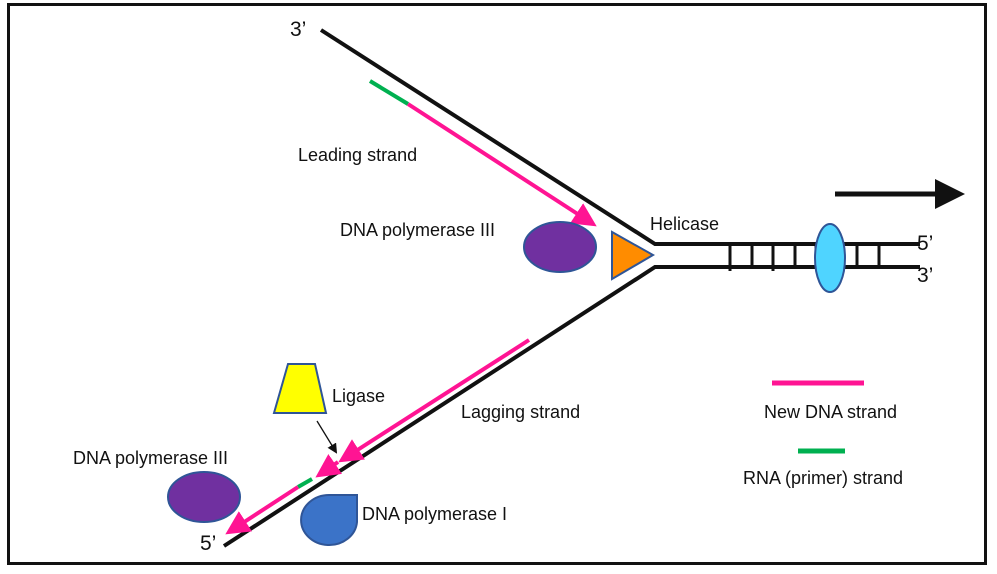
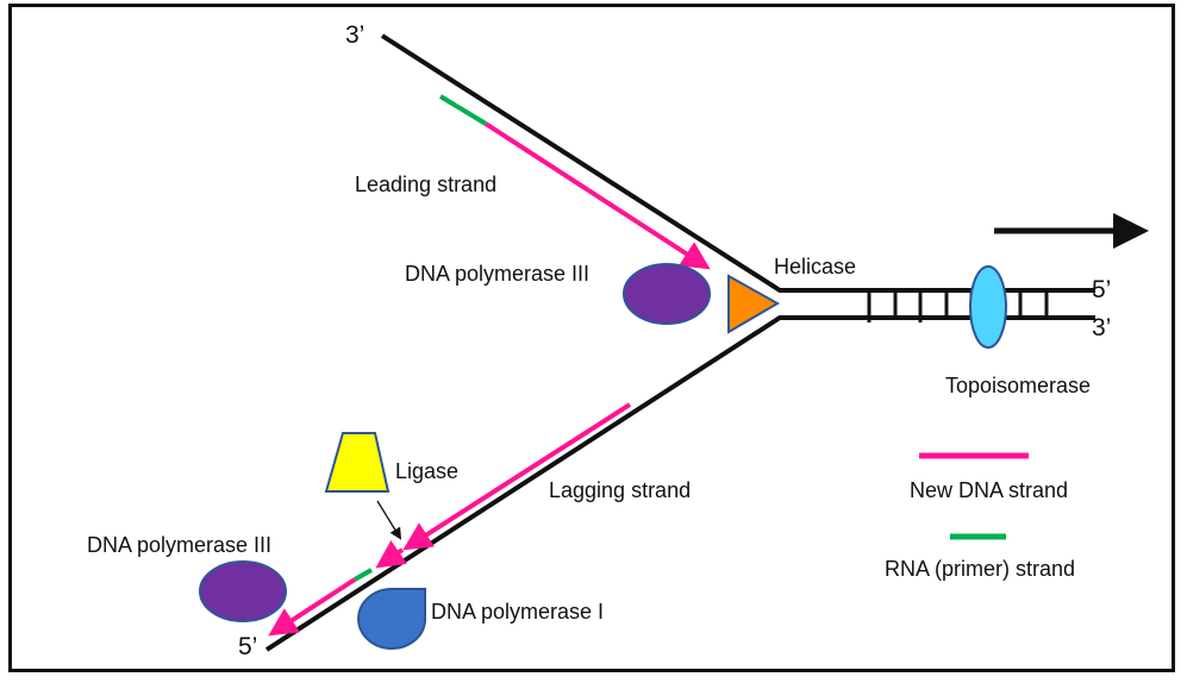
  New DNA strand
  RNA (primer) strand
  3’
  5’
  3’
  5’
  Leading strand
  DNA polymerase III
  Helicase
+ Topoisomerase
  Ligase
  Lagging strand
  DNA polymerase III
  DNA polymerase I
